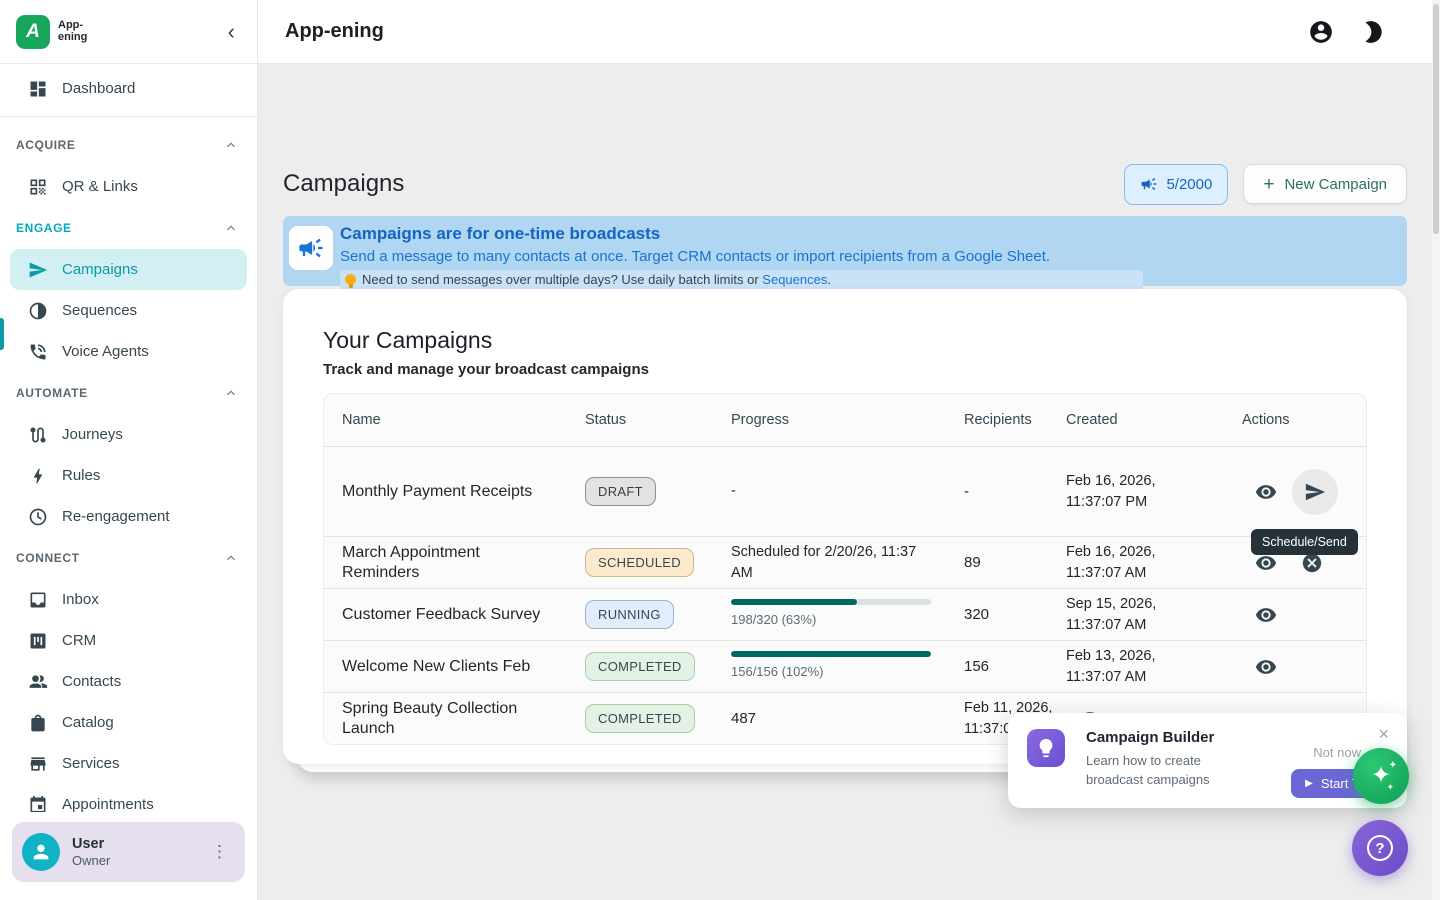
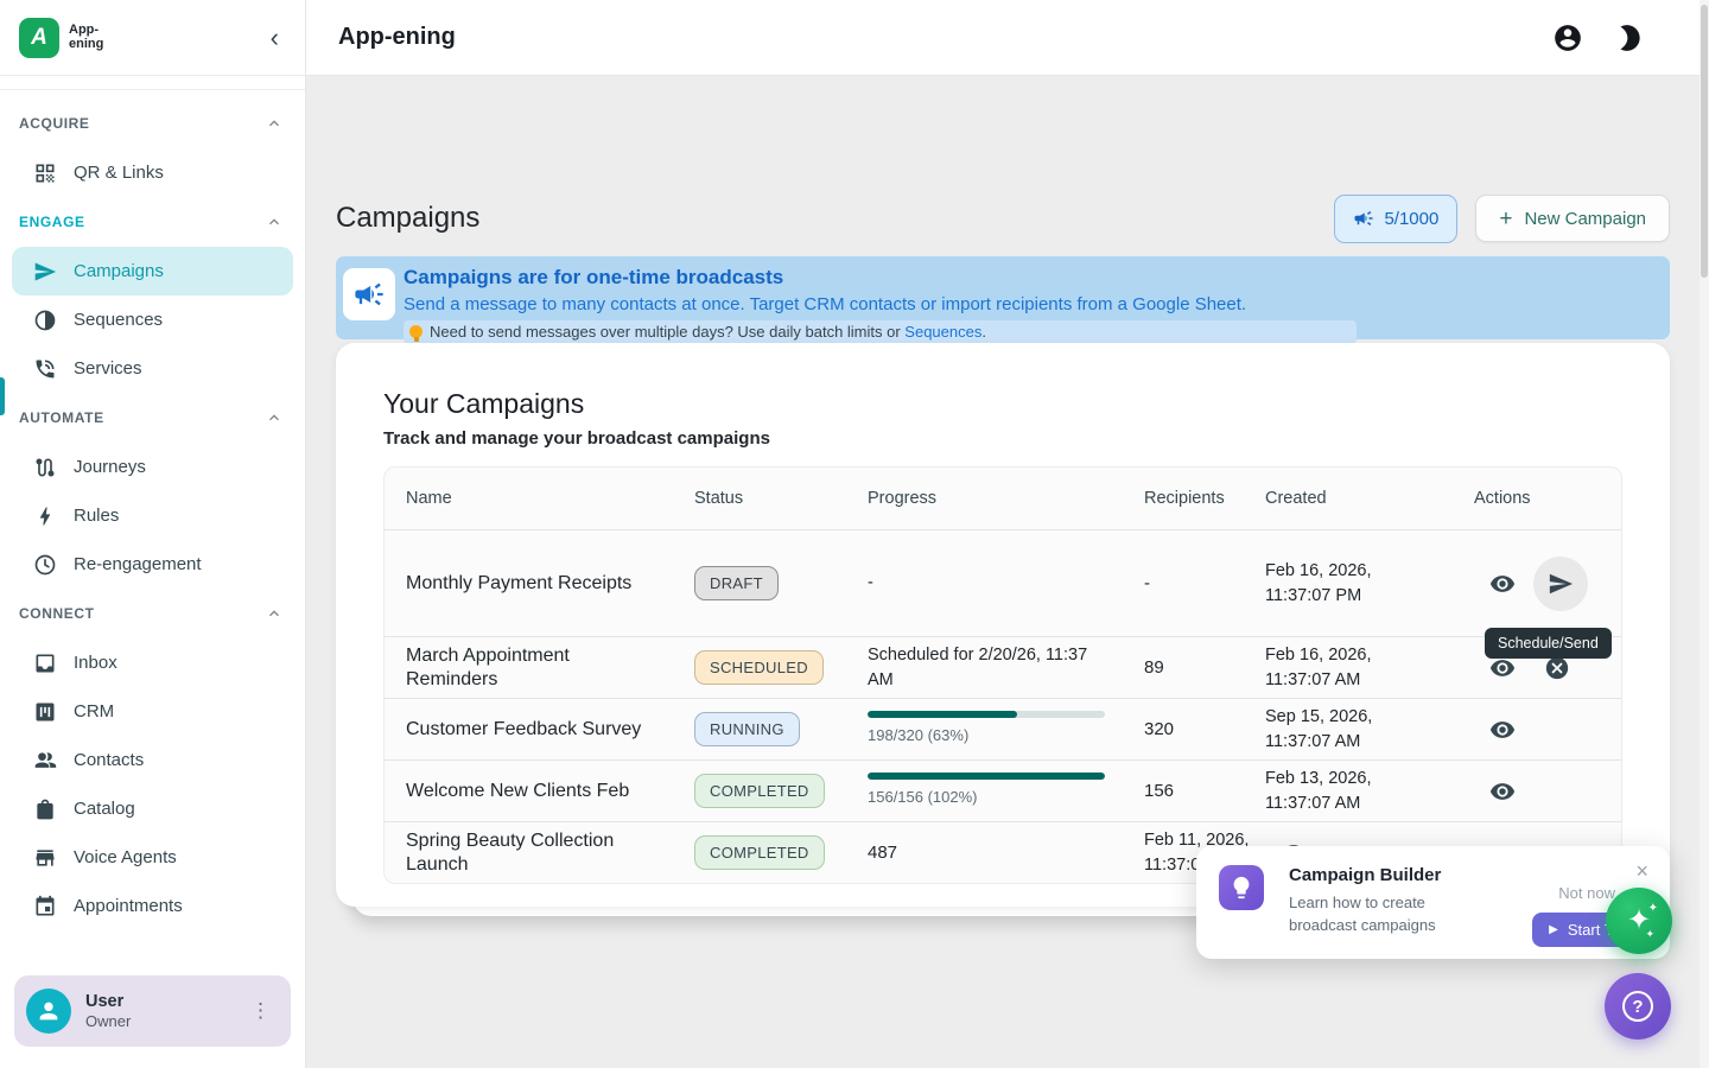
  A
  App-
  ening
  ‹
- Dashboard
  ACQUIRE
  QR & Links
  ENGAGE
  Campaigns
  Sequences
- Voice Agents
+ Services
  AUTOMATE
  Journeys
  Rules
  Re-engagement
  CONNECT
  Inbox
  CRM
  Contacts
  Catalog
- Services
+ Voice Agents
  Appointments
  User
  Owner
  ⋮
  App-ening
  Campaigns
- 5/2000
+ 5/1000
  +
  New Campaign
  Campaigns are for one-time broadcasts
  Send a message to many contacts at once. Target CRM contacts or import recipients from a Google Sheet.
  Need to send messages over multiple days? Use daily batch limits or Sequences.
  Your Campaigns
  Track and manage your broadcast campaigns
  Name
  Status
  Progress
  Recipients
  Created
  Actions
  Monthly Payment Receipts
  DRAFT
  -
  -
  Feb 16, 2026,
  11:37:07 PM
  Schedule/Send
  March Appointment Reminders
  SCHEDULED
  Scheduled for 2/20/26, 11:37 AM
  89
  Feb 16, 2026,
  11:37:07 AM
  Customer Feedback Survey
  RUNNING
  198/320 (63%)
  320
  Sep 15, 2026,
  11:37:07 AM
  Welcome New Clients Feb
  COMPLETED
  156/156 (102%)
  156
  Feb 13, 2026,
  11:37:07 AM
  Spring Beauty Collection Launch
  COMPLETED
  487
  Feb 11, 2026,
  Campaign Builder
  Learn how to create broadcast campaigns
  ×
  Not now
  ▶
  ✦
  ✦
  ✦
  ?
